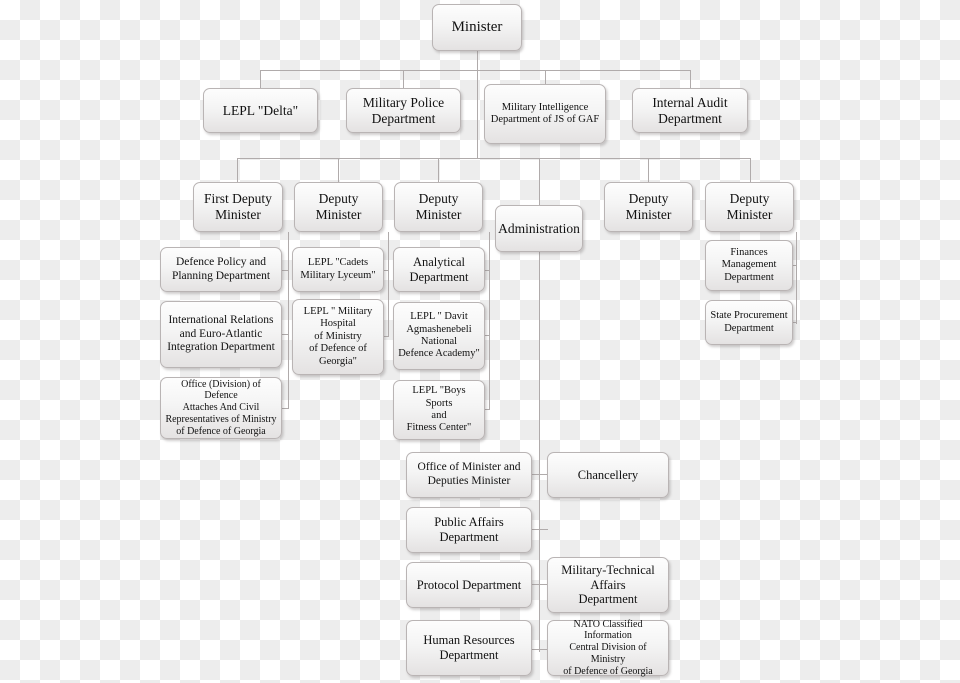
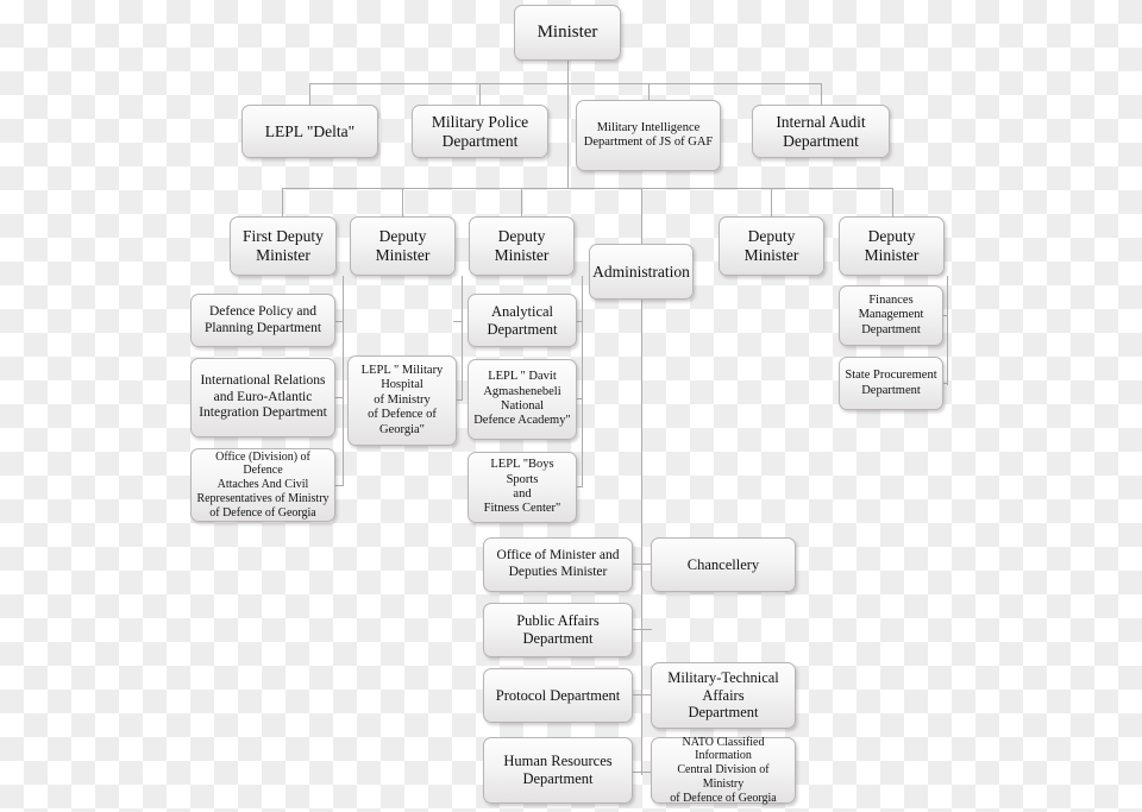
  Minister
  LEPL "Delta"
  Military Police
  Department
  Military Intelligence
  Department of JS of GAF
  Internal Audit
  Department
  First Deputy
  Minister
  Deputy
  Minister
  Deputy
  Minister
  Administration
  Deputy
  Minister
  Deputy
  Minister
  Defence Policy and
  Planning Department
  International Relations
  and Euro-Atlantic
  Integration Department
  Office (Division) of Defence
  Attaches And Civil
  Representatives of Ministry
  of Defence of Georgia
- LEPL "Cadets
- Military Lyceum"
  LEPL " Military
  Hospital
  of Ministry
  of Defence of
  Georgia"
  Analytical
  Department
  LEPL " Davit
  Agmashenebeli
  National
  Defence Academy"
  LEPL "Boys Sports
  and
  Fitness Center"
  Finances
  Management
  Department
  State Procurement
  Department
  Office of Minister and
  Deputies Minister
  Chancellery
  Public Affairs
  Department
  Protocol Department
  Military-Technical
  Affairs
  Department
  Human Resources
  Department
  NATO Classified Information
  Central Division of Ministry
  of Defence of Georgia
